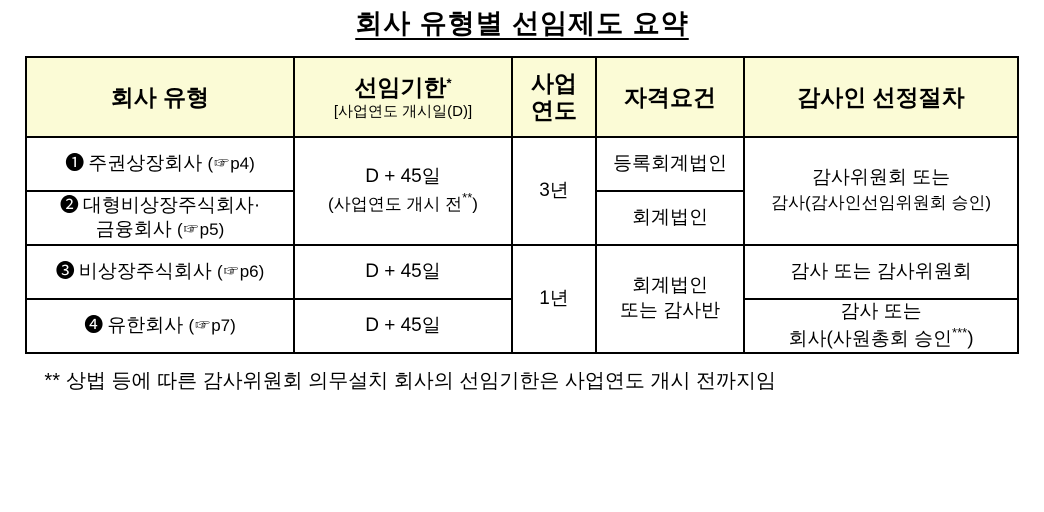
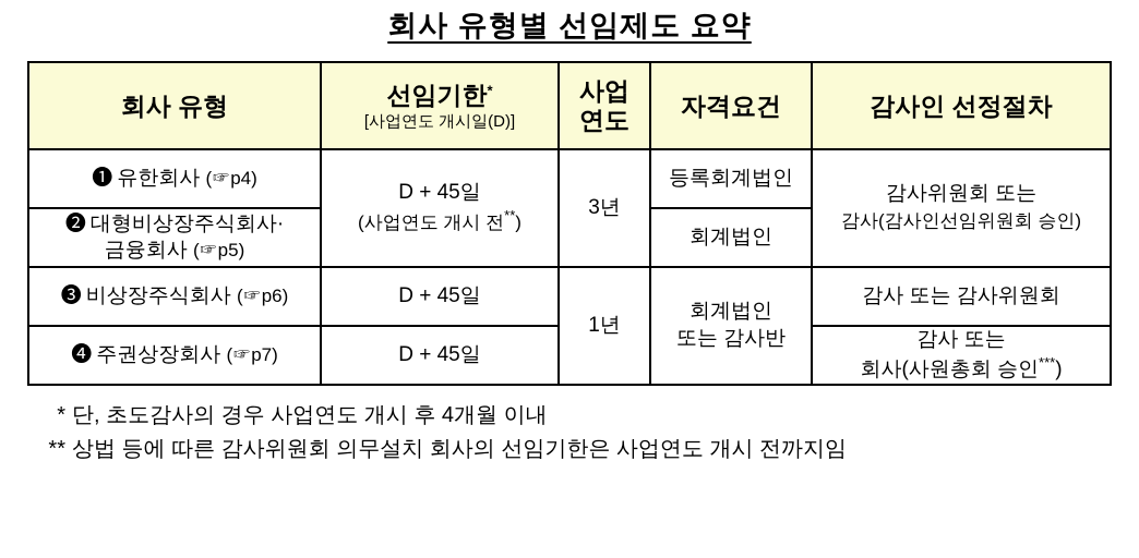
  회사 유형별 선임제도 요약
  회사 유형	선임기한* [사업연도 개시일(D)]	사업 연도	자격요건	감사인 선정절차
- ❶ 주권상장회사 (☞p4)	D + 45일 (사업연도 개시 전**)	3년	등록회계법인	감사위원회 또는 감사(감사인선임위원회 승인)
+ ❶ 유한회사 (☞p4)	D + 45일 (사업연도 개시 전**)	3년	등록회계법인	감사위원회 또는 감사(감사인선임위원회 승인)
  ❷ 대형비상장주식회사· 금융회사 (☞p5)	회계법인
  ❸ 비상장주식회사 (☞p6)	D + 45일	1년	회계법인 또는 감사반	감사 또는 감사위원회
- ❹ 유한회사 (☞p7)	D + 45일	감사 또는 회사(사원총회 승인***)
+ ❹ 주권상장회사 (☞p7)	D + 45일	감사 또는 회사(사원총회 승인***)
+ * 단, 초도감사의 경우 사업연도 개시 후 4개월 이내
  ** 상법 등에 따른 감사위원회 의무설치 회사의 선임기한은 사업연도 개시 전까지임
